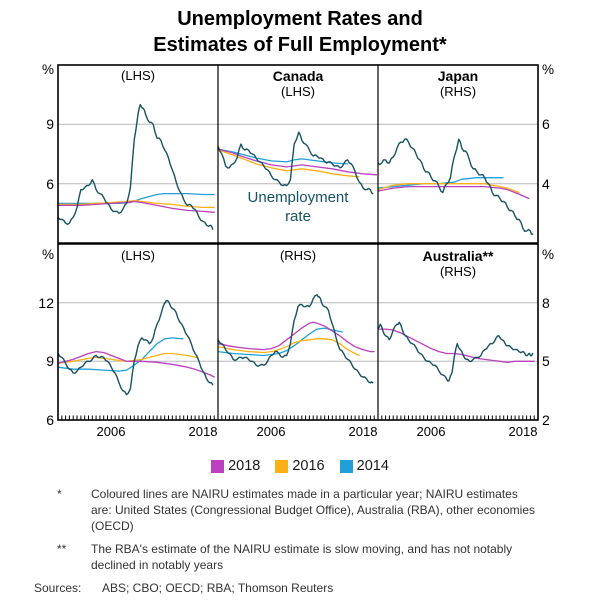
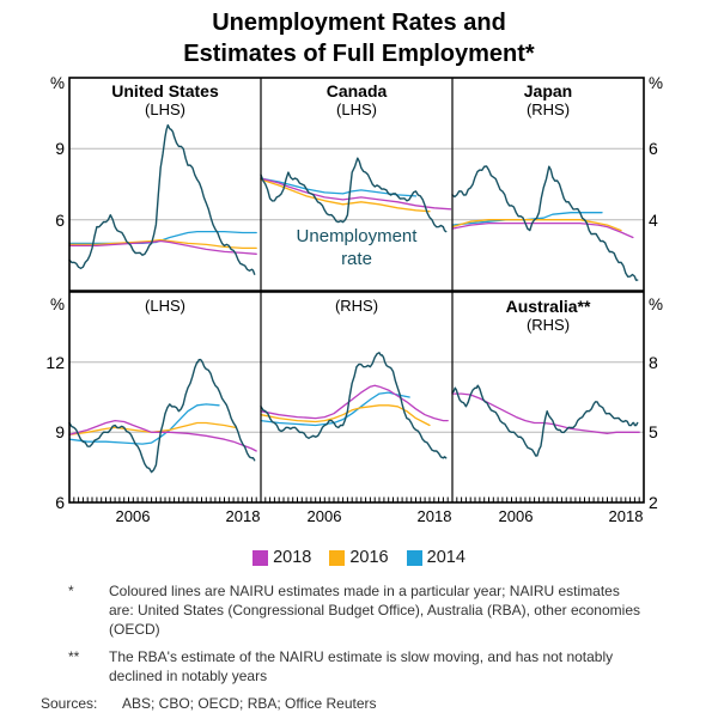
  Unemployment Rates and
  Estimates of Full Employment*
+ United States
  (LHS)
  Canada
  (LHS)
  Japan
  (RHS)
  (LHS)
  (RHS)
  Australia**
  (RHS)
  Unemployment
  rate
  %
  %
  9
  6
  6
  4
  %
  %
  12
  9
  6
  8
  5
  2
  2006
  2018
  2006
  2018
  2006
  2018
  2018
  2016
  2014
  *
  Coloured lines are NAIRU estimates made in a particular year; NAIRU estimates are: United States (Congressional Budget Office), Australia (RBA), other economies (OECD)
  **
  The RBA's estimate of the NAIRU estimate is slow moving, and has not notably declined in notably years
  Sources:
- ABS; CBO; OECD; RBA; Thomson Reuters
+ ABS; CBO; OECD; RBA; Office Reuters
